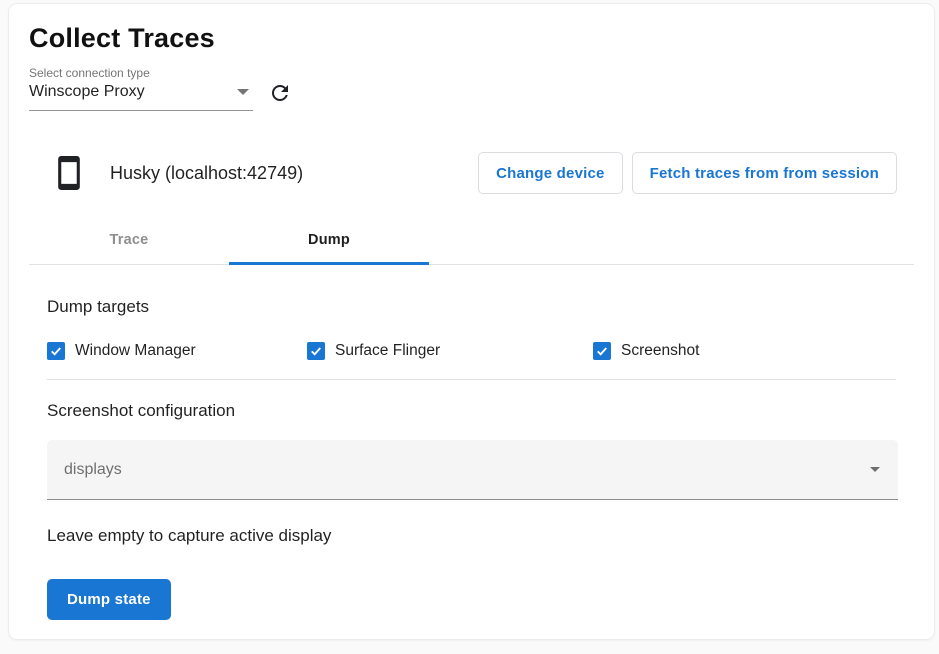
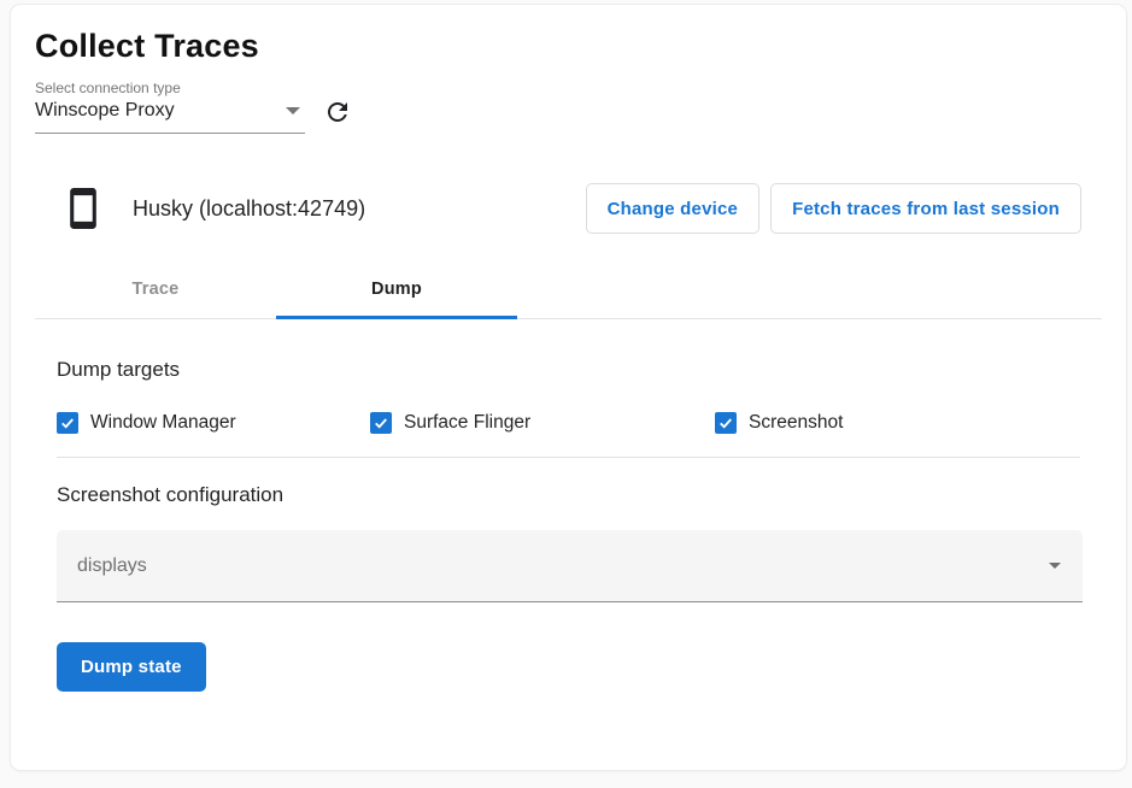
  Collect Traces
  Select connection type
  Winscope Proxy
  Husky (localhost:42749)
  Change device
- Fetch traces from from session
+ Fetch traces from last session
  Trace
  Dump
  Dump targets
  Window Manager
  Surface Flinger
  Screenshot
  Screenshot configuration
  displays
- Leave empty to capture active display
  Dump state
